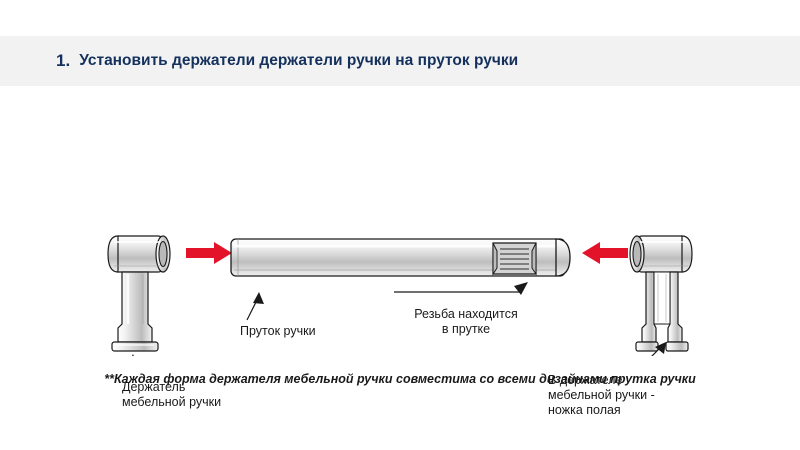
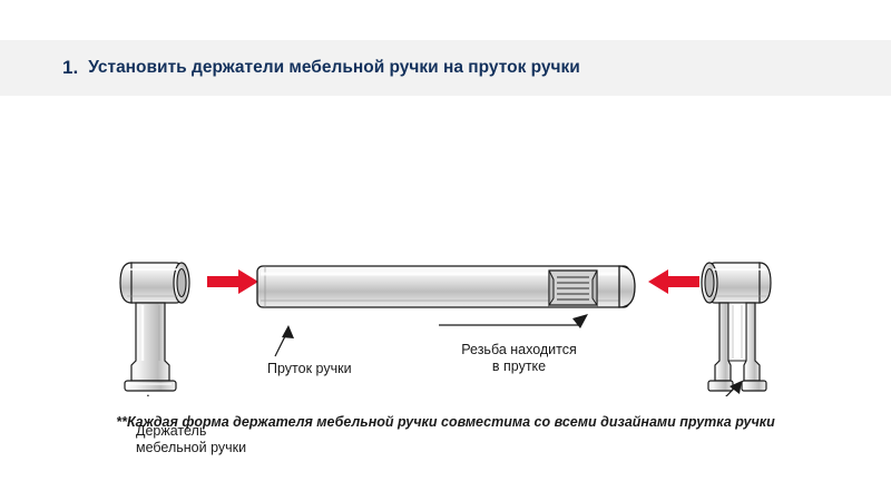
  1.
- Установить держатели держатели ручки на пруток ручки
+ Установить держатели мебельной ручки на пруток ручки
  Держатель
  мебельной ручки
  Пруток ручки
  Резьба находится
  в прутке
- В держателе
- мебельной ручки -
- ножка полая
  **Каждая форма держателя мебельной ручки совместима со всеми дизайнами прутка ручки
